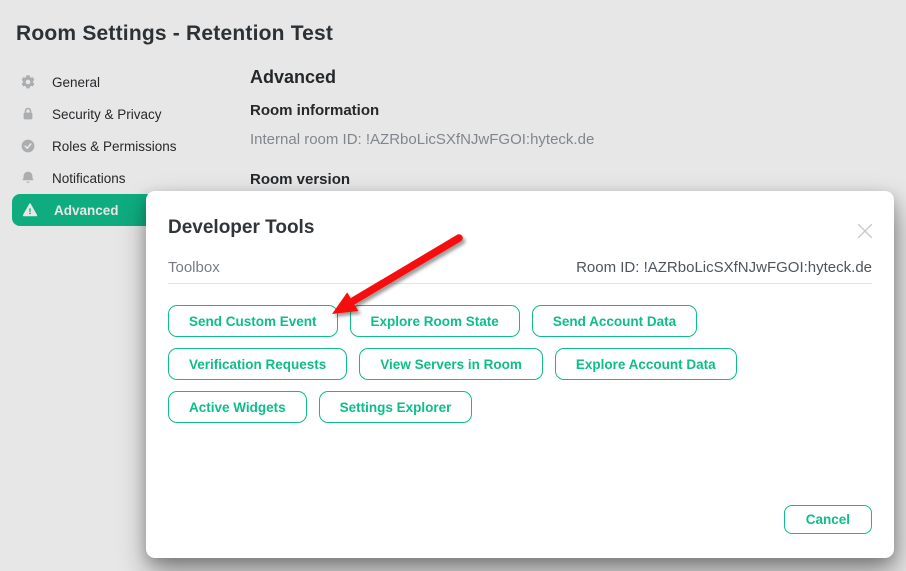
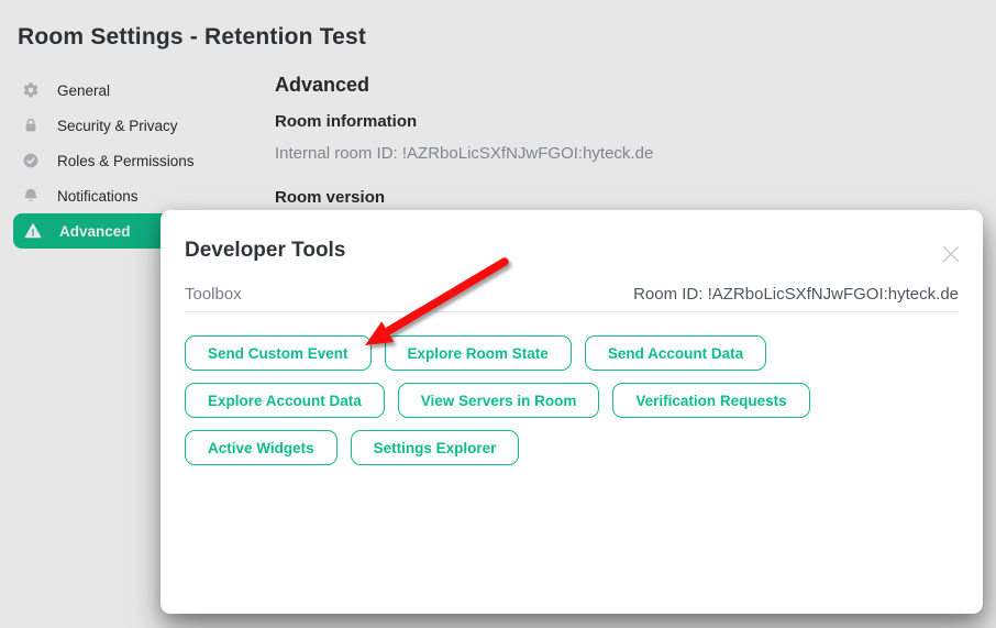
  Room Settings - Retention Test
  General
  Security & Privacy
  Roles & Permissions
  Notifications
  Advanced
  Advanced
  Room information
  Internal room ID: !AZRboLicSXfNJwFGOI:hyteck.de
  Room version
  Developer Tools
  Toolbox
  Room ID: !AZRboLicSXfNJwFGOI:hyteck.de
  Send Custom Event
  Explore Room State
  Send Account Data
- Verification Requests
+ Explore Account Data
  View Servers in Room
- Explore Account Data
+ Verification Requests
  Active Widgets
  Settings Explorer
- Cancel
